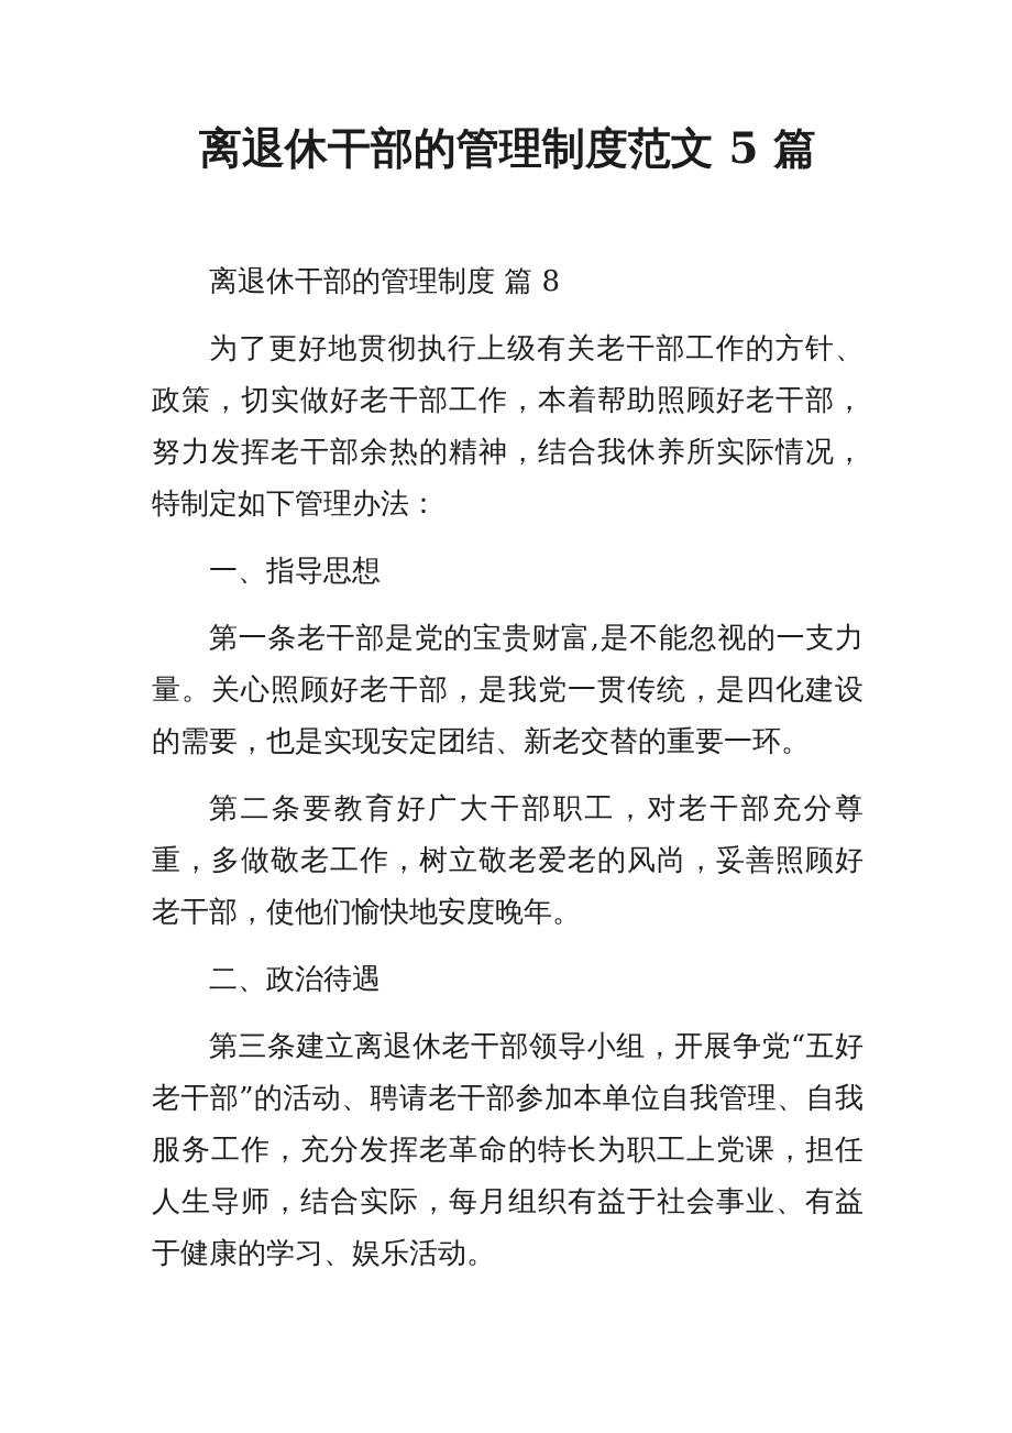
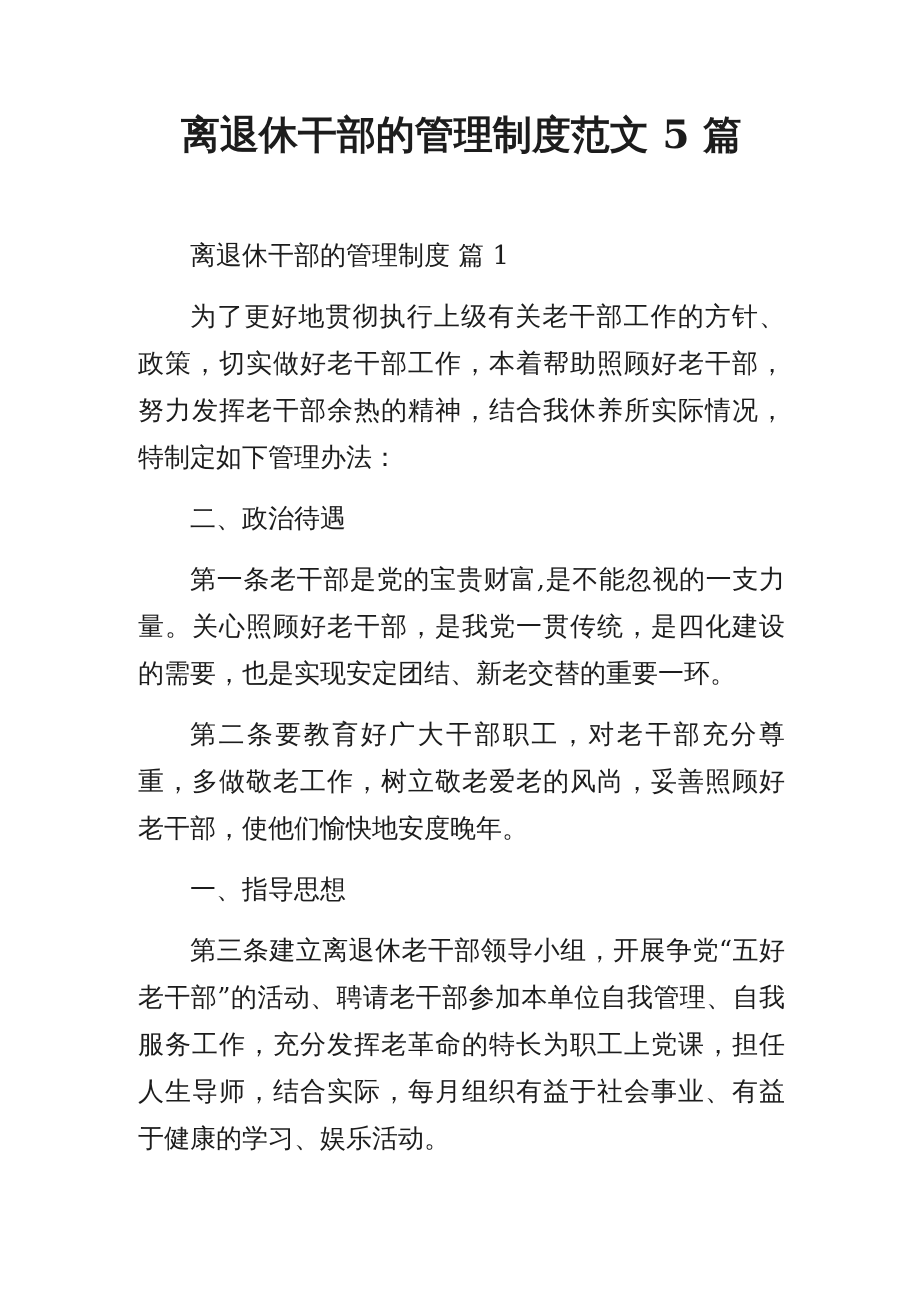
  离退休干部的管理制度范文 5 篇
- 离退休干部的管理制度 篇 8
+ 离退休干部的管理制度 篇 1
  为了更好地贯彻执行上级有关老干部工作的方针、政策，切实做好老干部工作，本着帮助照顾好老干部，努力发挥老干部余热的精神，结合我休养所实际情况，特制定如下管理办法：
- 一、指导思想
+ 二、政治待遇
  第一条老干部是党的宝贵财富,是不能忽视的一支力量。关心照顾好老干部，是我党一贯传统，是四化建设的需要，也是实现安定团结、新老交替的重要一环。
  第二条要教育好广大干部职工，对老干部充分尊重，多做敬老工作，树立敬老爱老的风尚，妥善照顾好老干部，使他们愉快地安度晚年。
- 二、政治待遇
+ 一、指导思想
  第三条建立离退休老干部领导小组，开展争党“五好老干部”的活动、聘请老干部参加本单位自我管理、自我服务工作，充分发挥老革命的特长为职工上党课，担任人生导师，结合实际，每月组织有益于社会事业、有益于健康的学习、娱乐活动。
